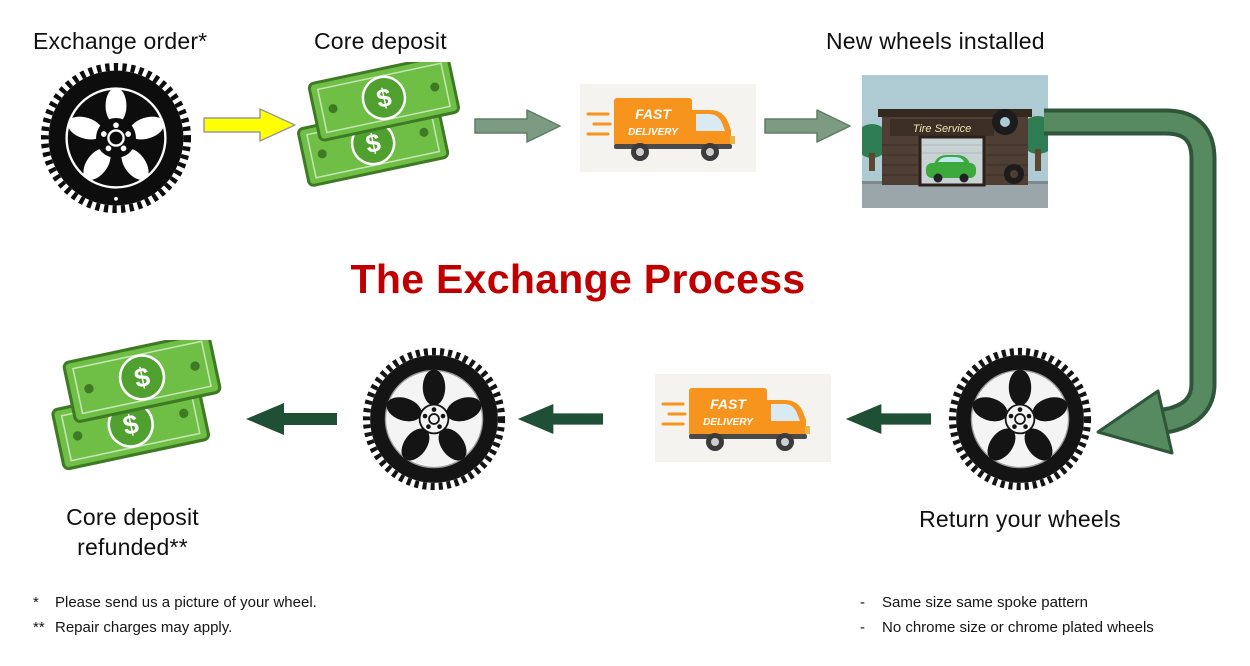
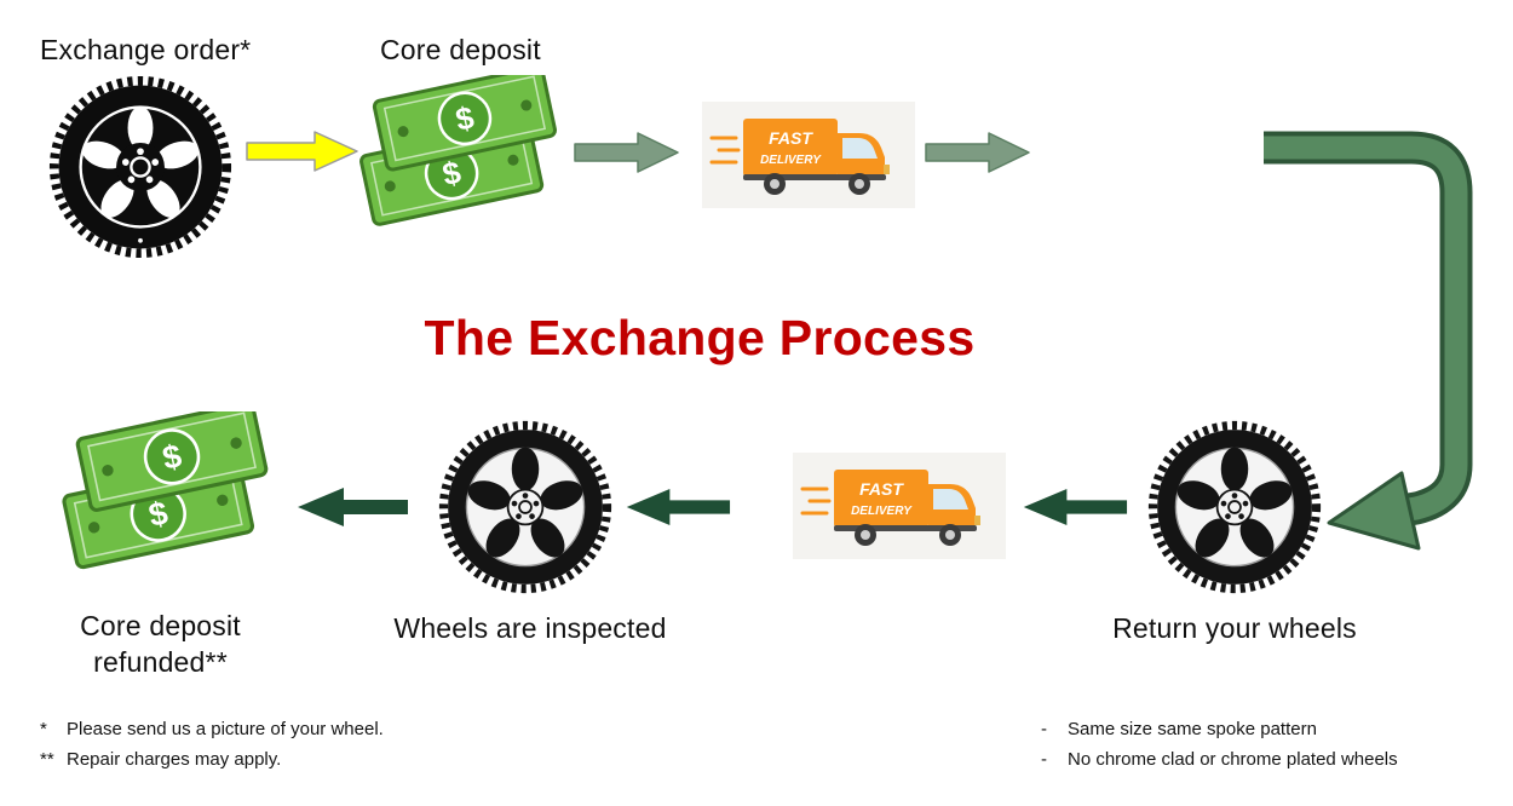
  Exchange order*
  Core deposit
- New wheels installed
  FAST
  DELIVERY
- Tire Service
  The Exchange Process
  FAST
  DELIVERY
  Core deposit
  refunded**
+ Wheels are inspected
  Return your wheels
  *
  Please send us a picture of your wheel.
  **
  Repair charges may apply.
  -
  Same size same spoke pattern
  -
- No chrome size or chrome plated wheels
+ No chrome clad or chrome plated wheels
